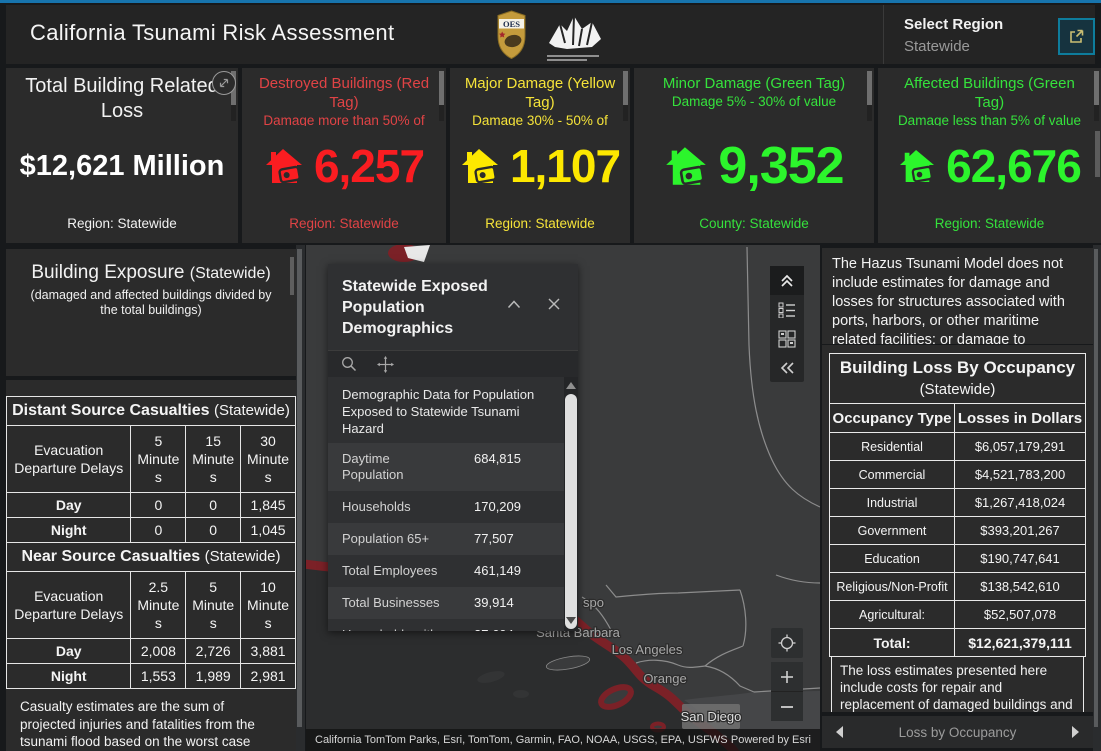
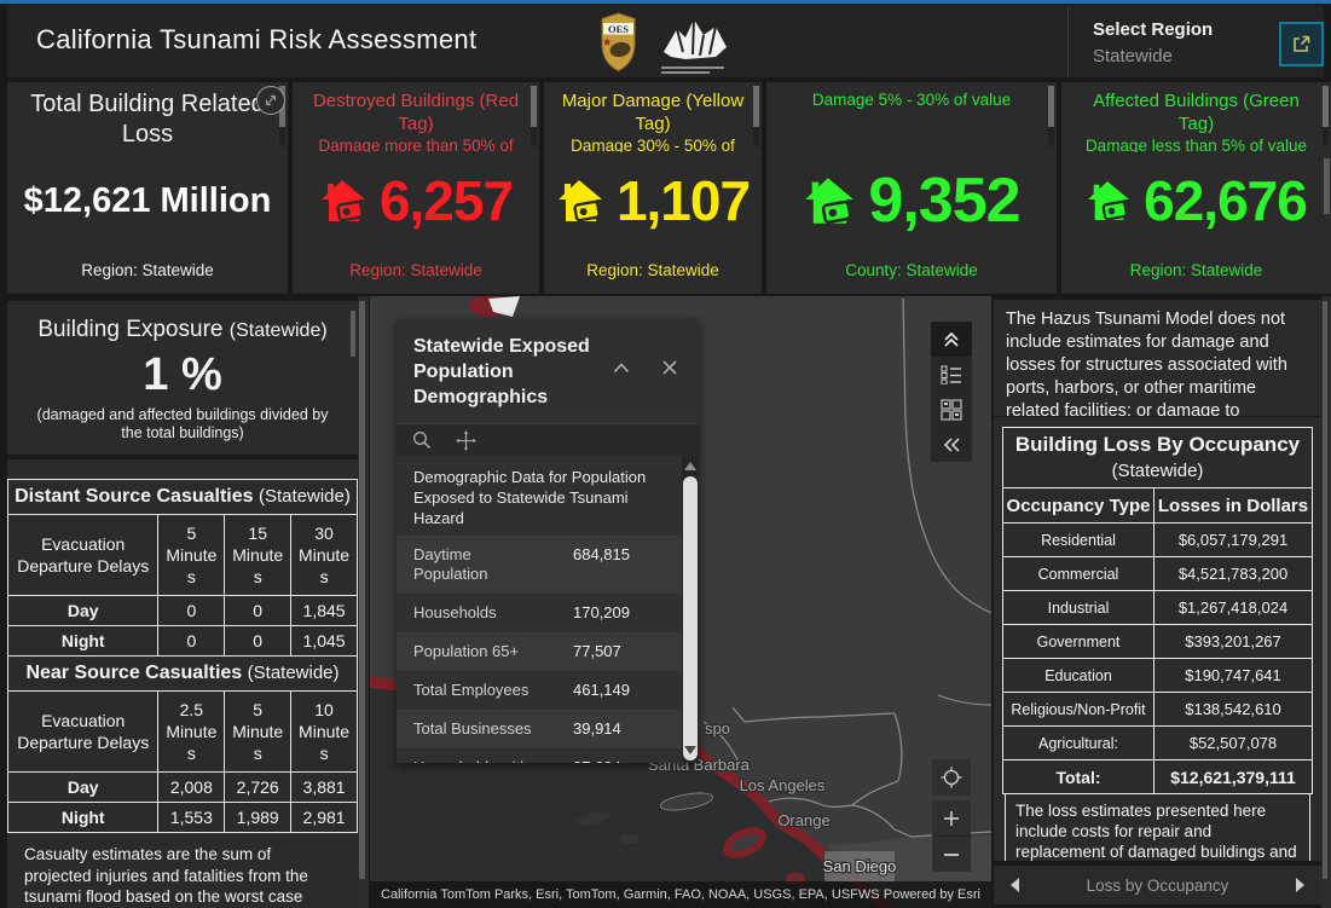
  California Tsunami Risk Assessment
  OES
  Select Region
  Statewide
  Total Building Relate Loss
  $12,621 Million
  Region: Statewide
  Destroyed Buildings (Red Tag)
  Damage more than 50% of
  6,257
  Region: Statewide
  Major Damage (Yellow Tag)
  Damage 30% - 50% of
  1,107
  Region: Statewide
- Minor Damage (Green Tag)
  Damage 5% - 30% of value
  9,352
  County: Statewide
  Affected Buildings (Green Tag)
  Damage less than 5% of value
  62,676
  Region: Statewide
  Building Exposure (Statewide)
+ 1 %
  (damaged and affected buildings divided by the total buildings)
  Distant Source Casualties (Statewide)
  Evacuation Departure Delays	5 Minutes	15 Minutes	30 Minutes
  Day	0	0	1,845
  Night	0	0	1,045
  Near Source Casualties (Statewide)
  Evacuation Departure Delays	2.5 Minutes	5 Minutes	10 Minutes
  Day	2,008	2,726	3,881
  Night	1,553	1,989	2,981
  spo
  Santa Barbara
  Los Angeles
  Orange
  San Diego
  Statewide Exposed Population Demographics
  Demographic Data for Population Exposed to Statewide Tsunami Hazard
  Daytime Population
  684,815
  Households
  170,209
  Population 65+
  77,507
  Total Employees
  461,149
  Total Businesses
  39,914
  California TomTom Parks, Esri, TomTom, Garmin, FAO, NOAA, USGS, EPA, USFWS
  Powered by Esri
  The Hazus Tsunami Model does not include estimates for damage and losses for structures associated with ports, harbors, or other maritime related facilities; or damage to
  Building Loss By Occupancy(Statewide)
  Occupancy Type	Losses in Dollars
  Residential	$6,057,179,291
  Commercial	$4,521,783,200
  Industrial	$1,267,418,024
  Government	$393,201,267
  Education	$190,747,641
  Religious/Non-Profit	$138,542,610
  Agricultural:	$52,507,078
  Total:	$12,621,379,111
  The loss estimates presented here include costs for repair and replacement of damaged buildings and
  Loss by Occupancy
